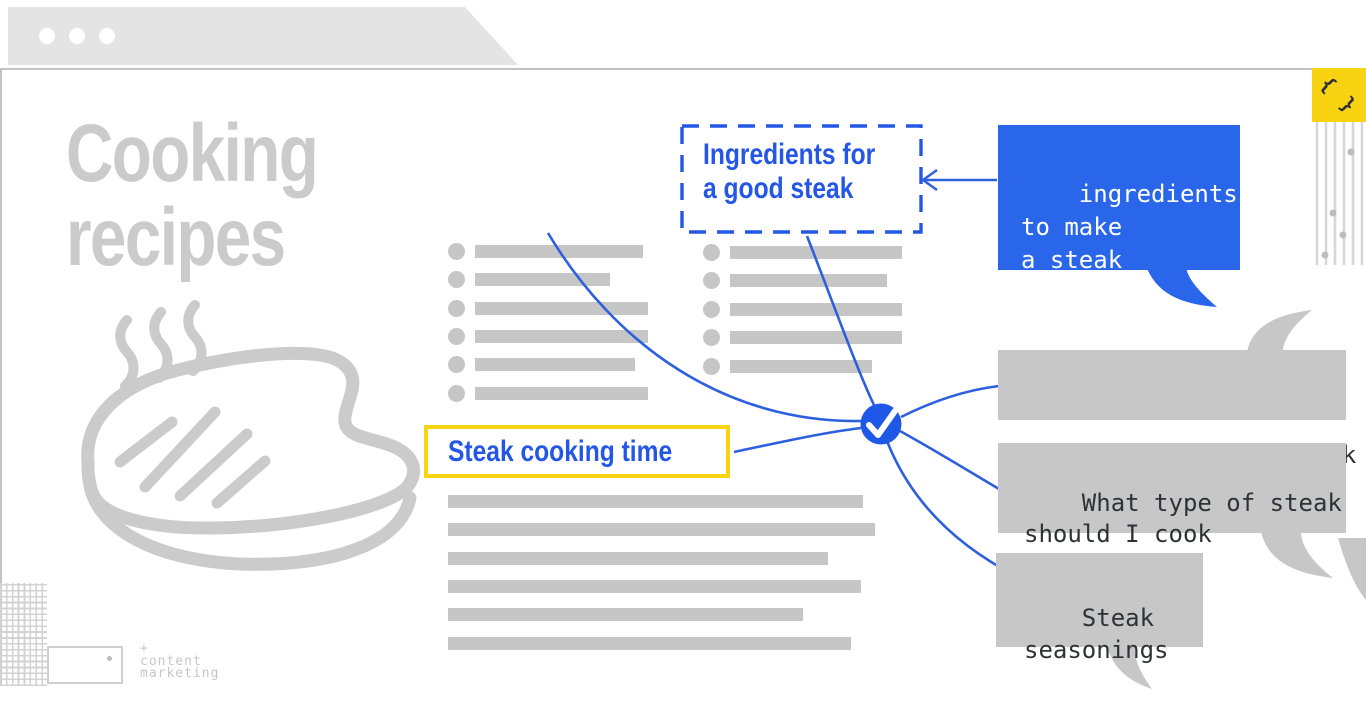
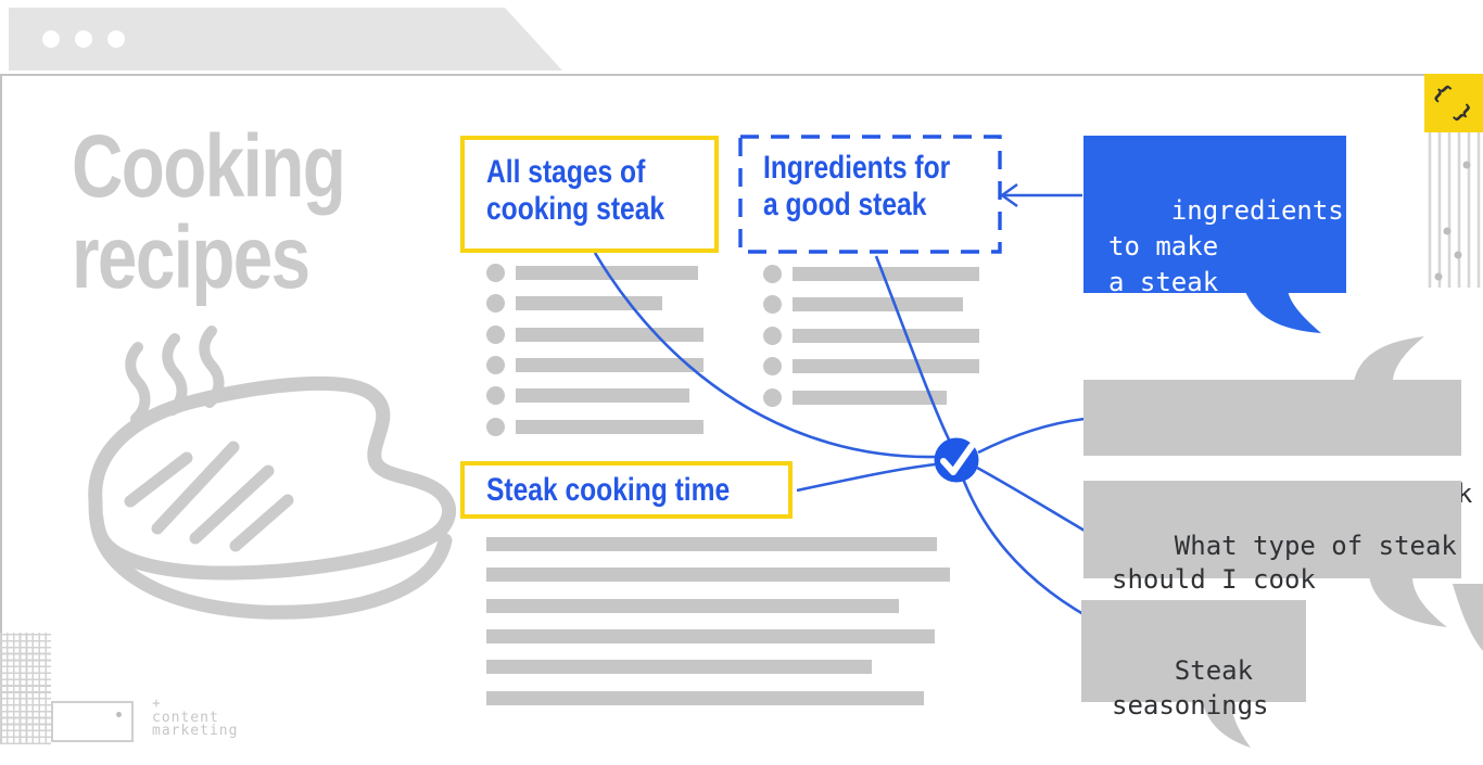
  Cooking
  recipes
+ All stages of
+ cooking steak
  Ingredients for
  a good steak
  Steak cooking time
  ingredients
  to make
  a steak
  What type of steak
  should I cook
  Steak
  seasonings
  +
  content
  marketing
